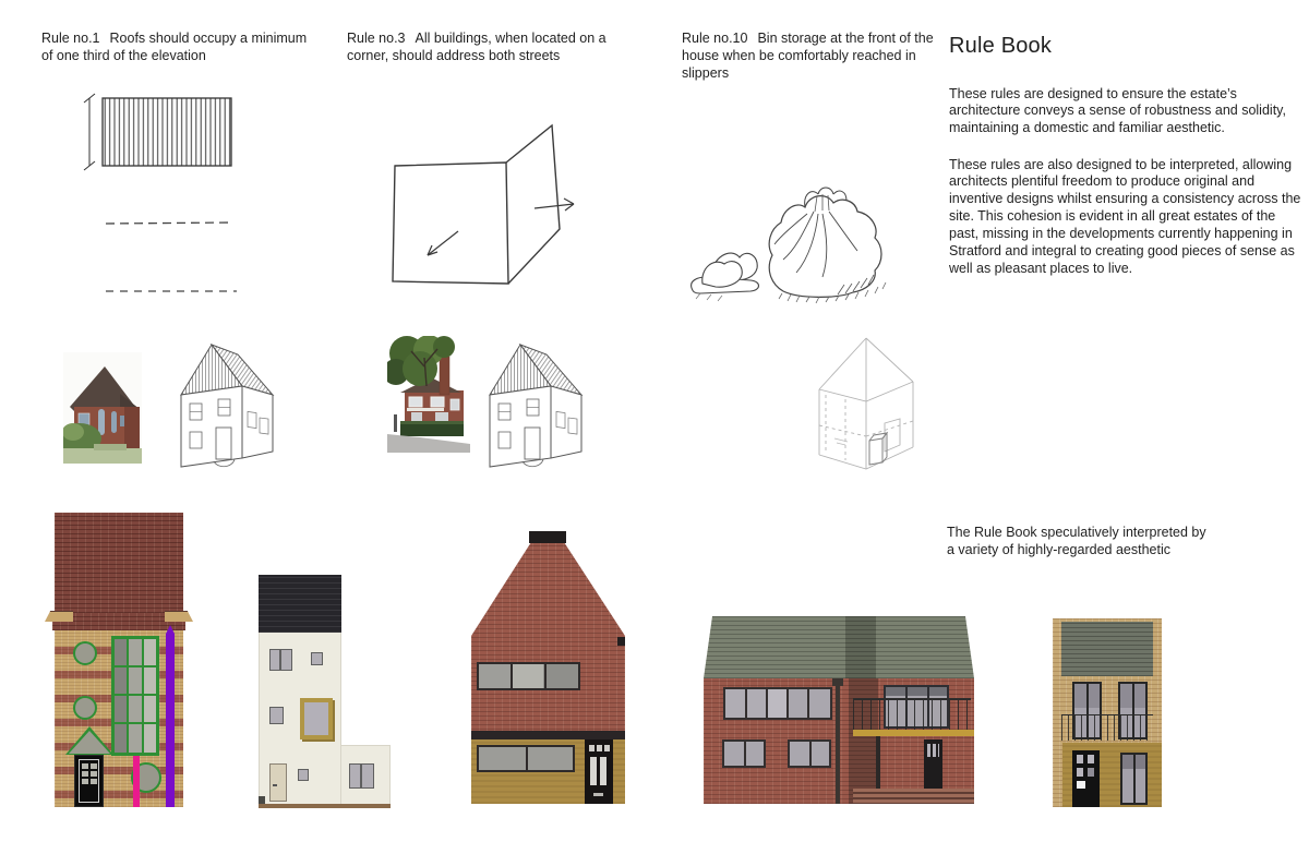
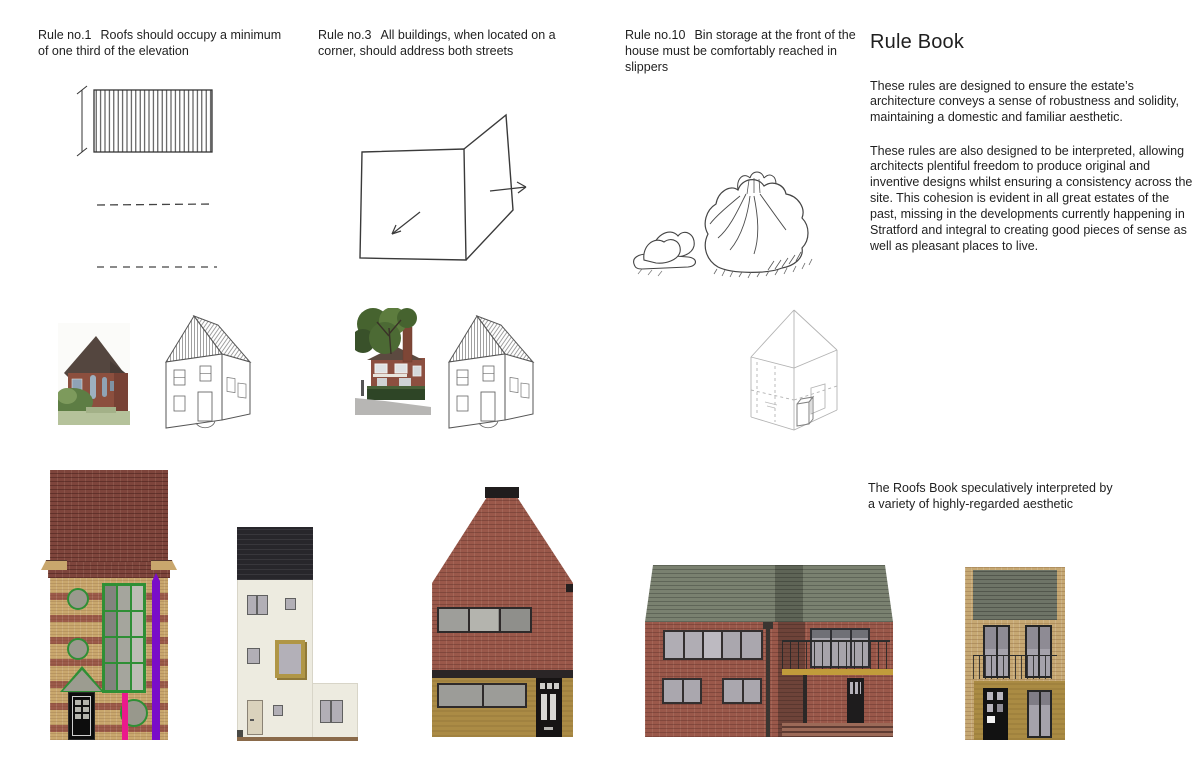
  Rule no.1 Roofs should occupy a minimum of one third of the elevation
  Rule no.3 All buildings, when located on a corner, should address both streets
- Rule no.10 Bin storage at the front of the house when be comfortably reached in slippers
+ Rule no.10 Bin storage at the front of the house must be comfortably reached in slippers
  Rule Book
  These rules are designed to ensure the estate’s architecture conveys a sense of robustness and solidity, maintaining a domestic and familiar aesthetic.
  These rules are also designed to be interpreted, allowing architects plentiful freedom to produce original and inventive designs whilst ensuring a consistency across the site. This cohesion is evident in all great estates of the past, missing in the developments currently happening in Stratford and integral to creating good pieces of sense as well as pleasant places to live.
- The Rule Book speculatively interpreted by
+ The Roofs Book speculatively interpreted by
  a variety of highly-regarded aesthetic
